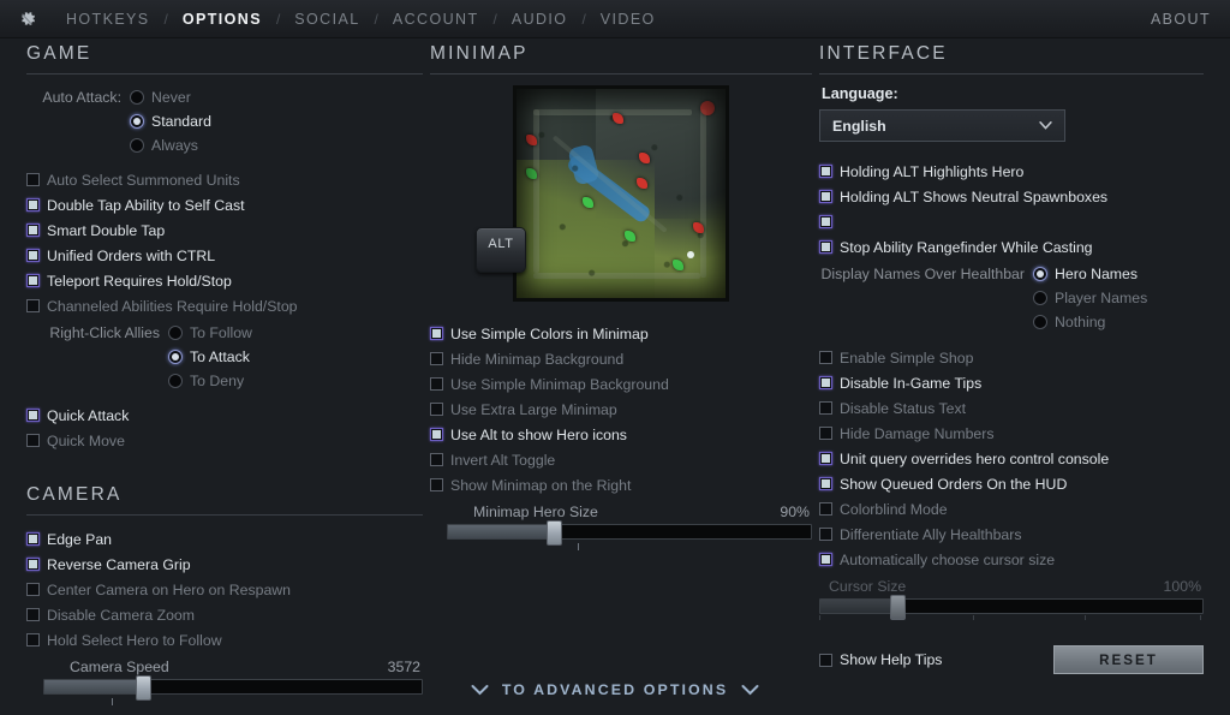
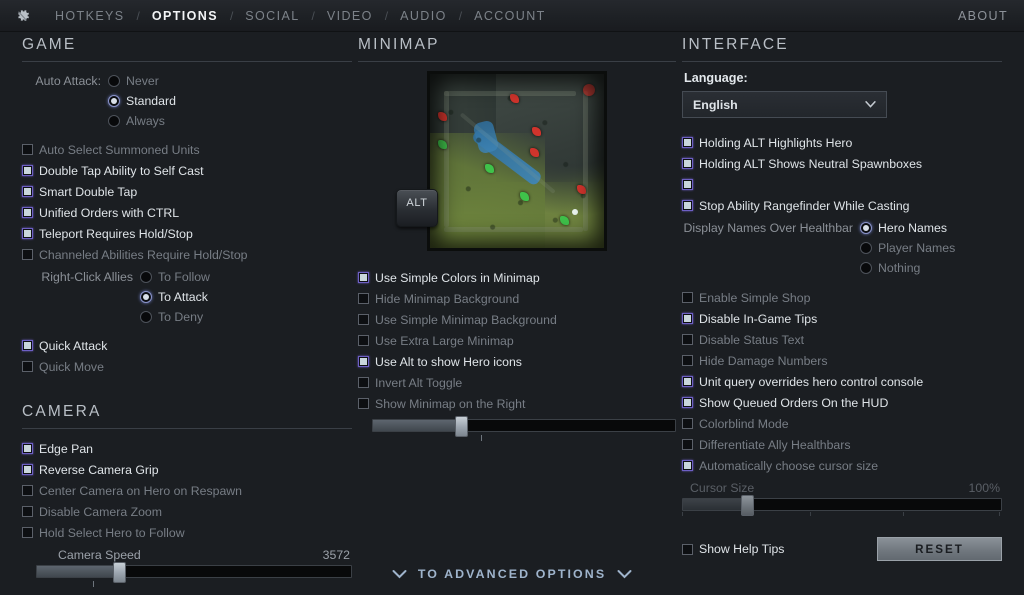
  HOTKEYS
  /
  OPTIONS
  /
  SOCIAL
  /
- ACCOUNT
+ VIDEO
  /
  AUDIO
  /
- VIDEO
+ ACCOUNT
  ABOUT
  GAME
  Auto Attack:
  Never
  Standard
  Always
  Auto Select Summoned Units
  Double Tap Ability to Self Cast
  Smart Double Tap
  Unified Orders with CTRL
  Teleport Requires Hold/Stop
  Channeled Abilities Require Hold/Stop
  Right-Click Allies
  To Follow
  To Attack
  To Deny
  Quick Attack
  Quick Move
  CAMERA
  Edge Pan
  Reverse Camera Grip
  Center Camera on Hero on Respawn
  Disable Camera Zoom
  Hold Select Hero to Follow
  Camera Speed
  3572
  MINIMAP
  ALT
  Use Simple Colors in Minimap
  Hide Minimap Background
  Use Simple Minimap Background
  Use Extra Large Minimap
  Use Alt to show Hero icons
  Invert Alt Toggle
  Show Minimap on the Right
- Minimap Hero Size
- 90%
  INTERFACE
  Language:
  English
  Holding ALT Highlights Hero
  Holding ALT Shows Neutral Spawnboxes
  Stop Ability Rangefinder While Casting
  Display Names Over Healthbar
  Hero Names
  Player Names
  Nothing
  Enable Simple Shop
  Disable In-Game Tips
  Disable Status Text
  Hide Damage Numbers
  Unit query overrides hero control console
  Show Queued Orders On the HUD
  Colorblind Mode
  Differentiate Ally Healthbars
  Automatically choose cursor size
  Cursor Size
  100%
  Show Help Tips
  RESET
  TO ADVANCED OPTIONS
